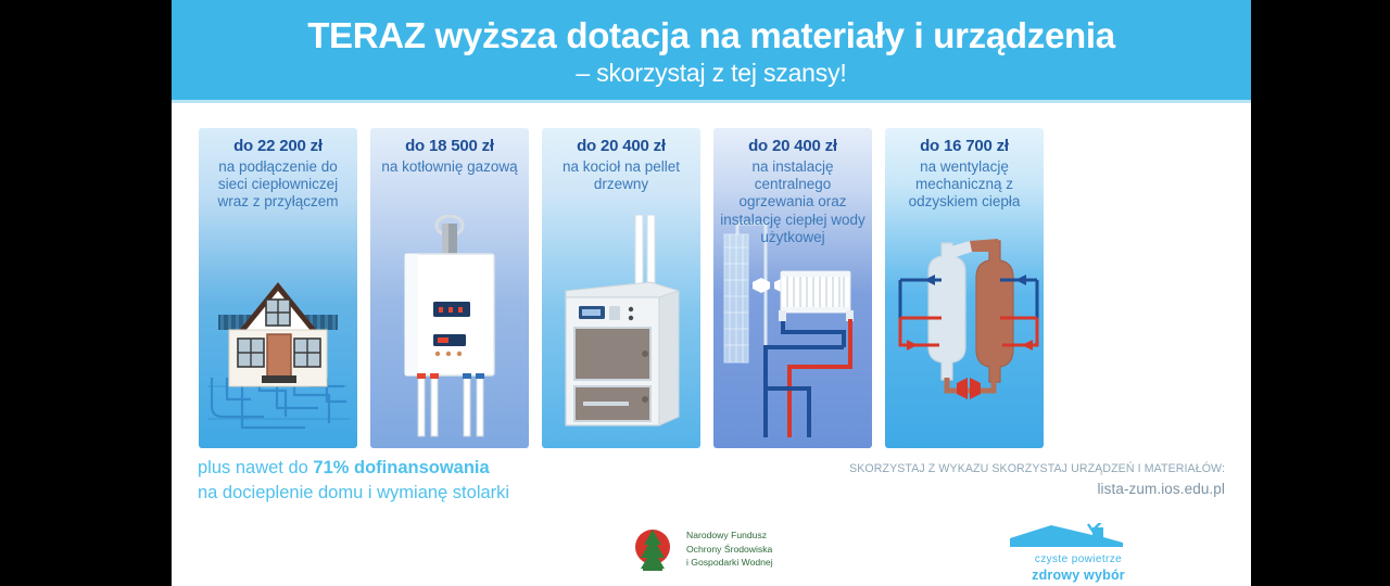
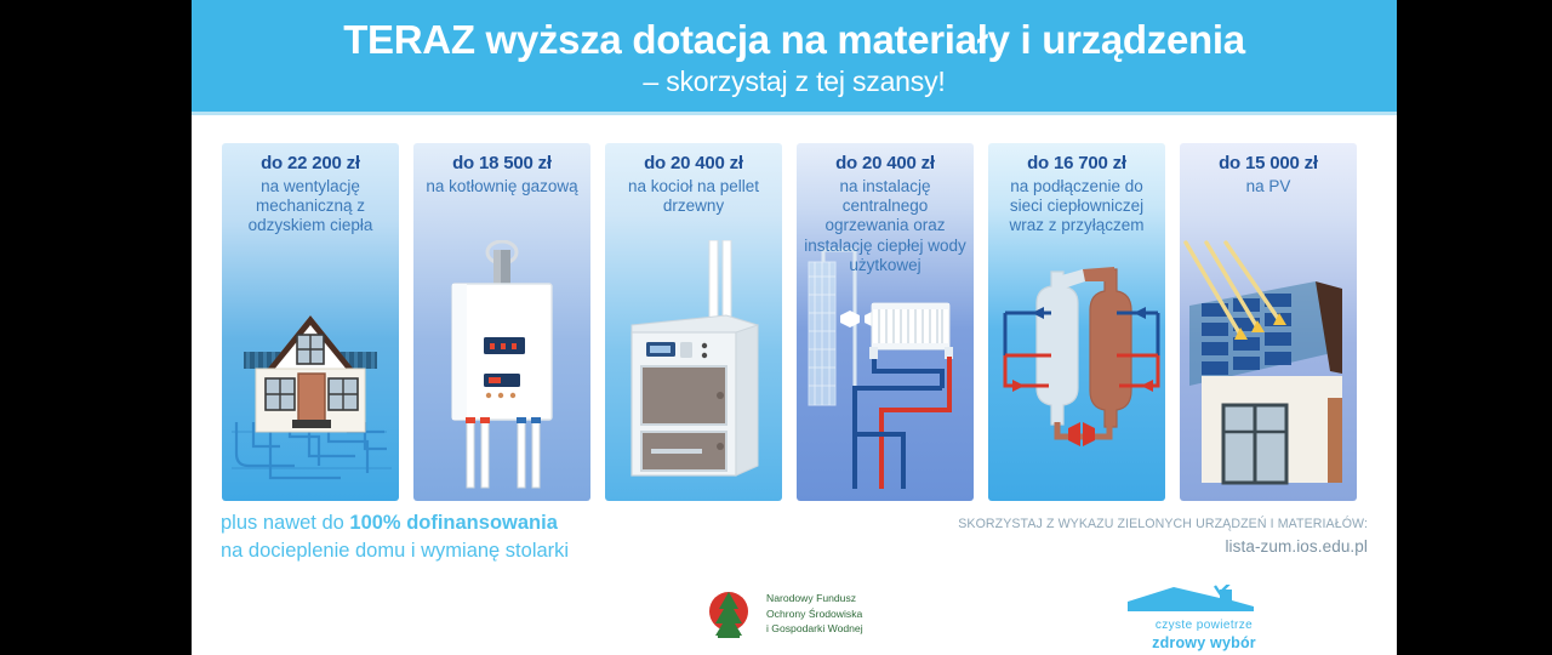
  TERAZ wyższa dotacja na materiały i urządzenia
  – skorzystaj z tej szansy!
  do 22 200 zł
- na podłączenie do sieci ciepłowniczej wraz z przyłączem
+ na wentylację mechaniczną z odzyskiem ciepła
  do 18 500 zł
  na kotłownię gazową
  do 20 400 zł
  na kocioł na pellet drzewny
  do 20 400 zł
  na instalację centralnego ogrzewania oraz instalację ciepłej wody użytkowej
  do 16 700 zł
- na wentylację mechaniczną z odzyskiem ciepła
+ na podłączenie do sieci ciepłowniczej wraz z przyłączem
+ do 15 000 zł
+ na PV
- plus nawet do 71% dofinansowania
+ plus nawet do 100% dofinansowania
  na docieplenie domu i wymianę stolarki
- SKORZYSTAJ Z WYKAZU SKORZYSTAJ URZĄDZEŃ I MATERIAŁÓW:
+ SKORZYSTAJ Z WYKAZU ZIELONYCH URZĄDZEŃ I MATERIAŁÓW:
  lista-zum.ios.edu.pl
  Narodowy Fundusz
  Ochrony Środowiska
  i Gospodarki Wodnej
  czyste powietrze
  zdrowy wybór
